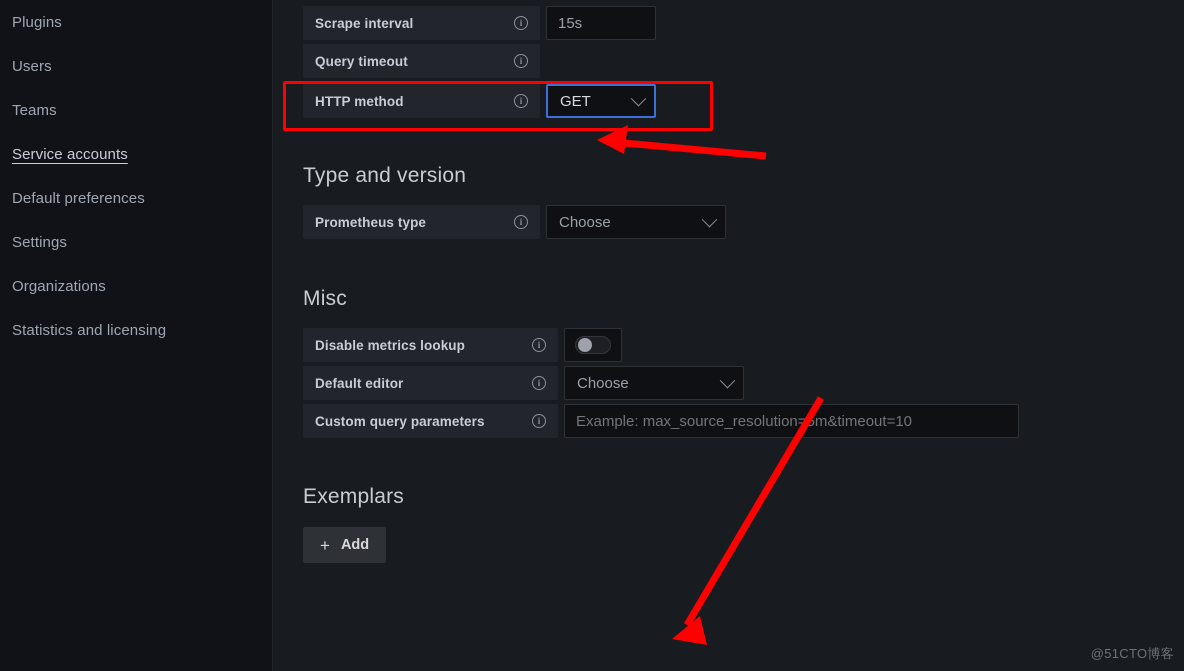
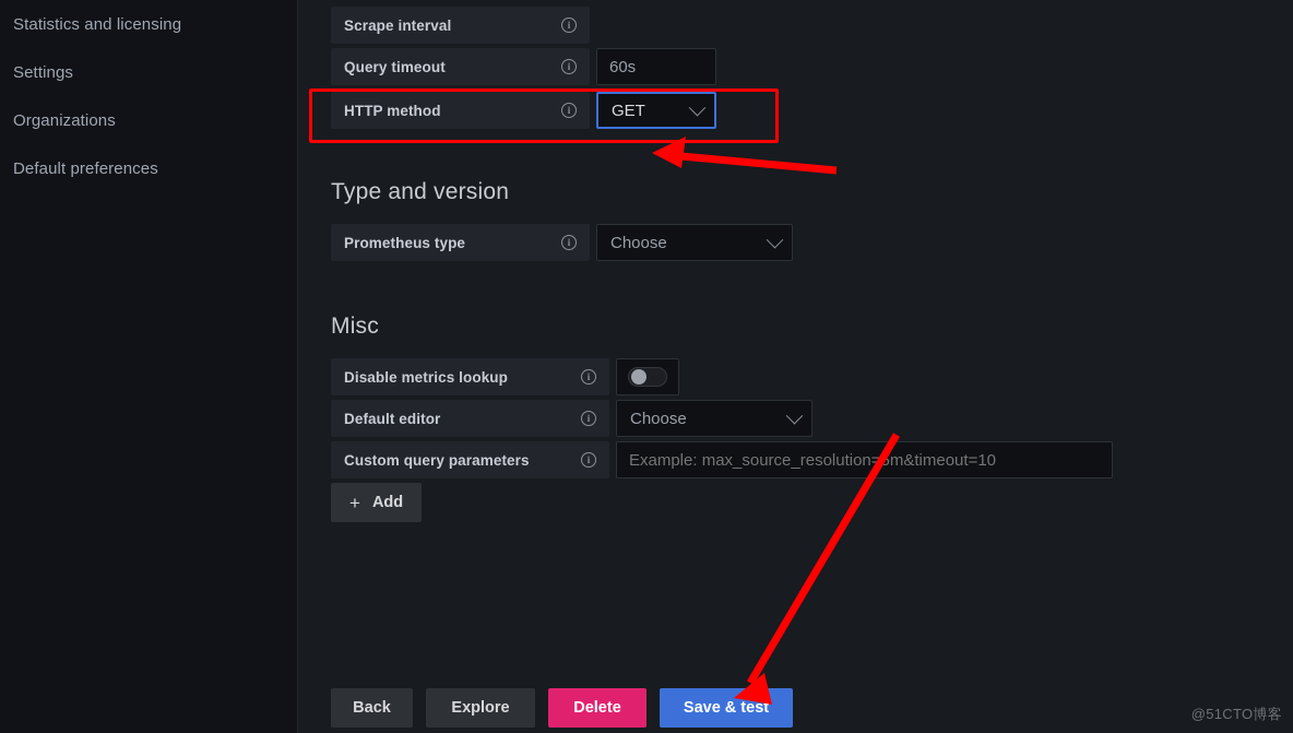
- Plugins
- Users
- Teams
- Service accounts
- Default preferences
+ Statistics and licensing
  Settings
  Organizations
- Statistics and licensing
+ Default preferences
  Scrape interval
  i
- 15s
  Query timeout
  i
+ 60s
  HTTP method
  i
  GET
  Type and version
  Prometheus type
  i
  Choose
  Misc
  Disable metrics lookup
  i
  Default editor
  i
  Choose
  Custom query parameters
  i
  Example: max_source_resolution=m&timeout=10
- Exemplars
  +
  Add
+ Back
+ Explore
+ Delete
+ Save & test
  @51CTO博客
